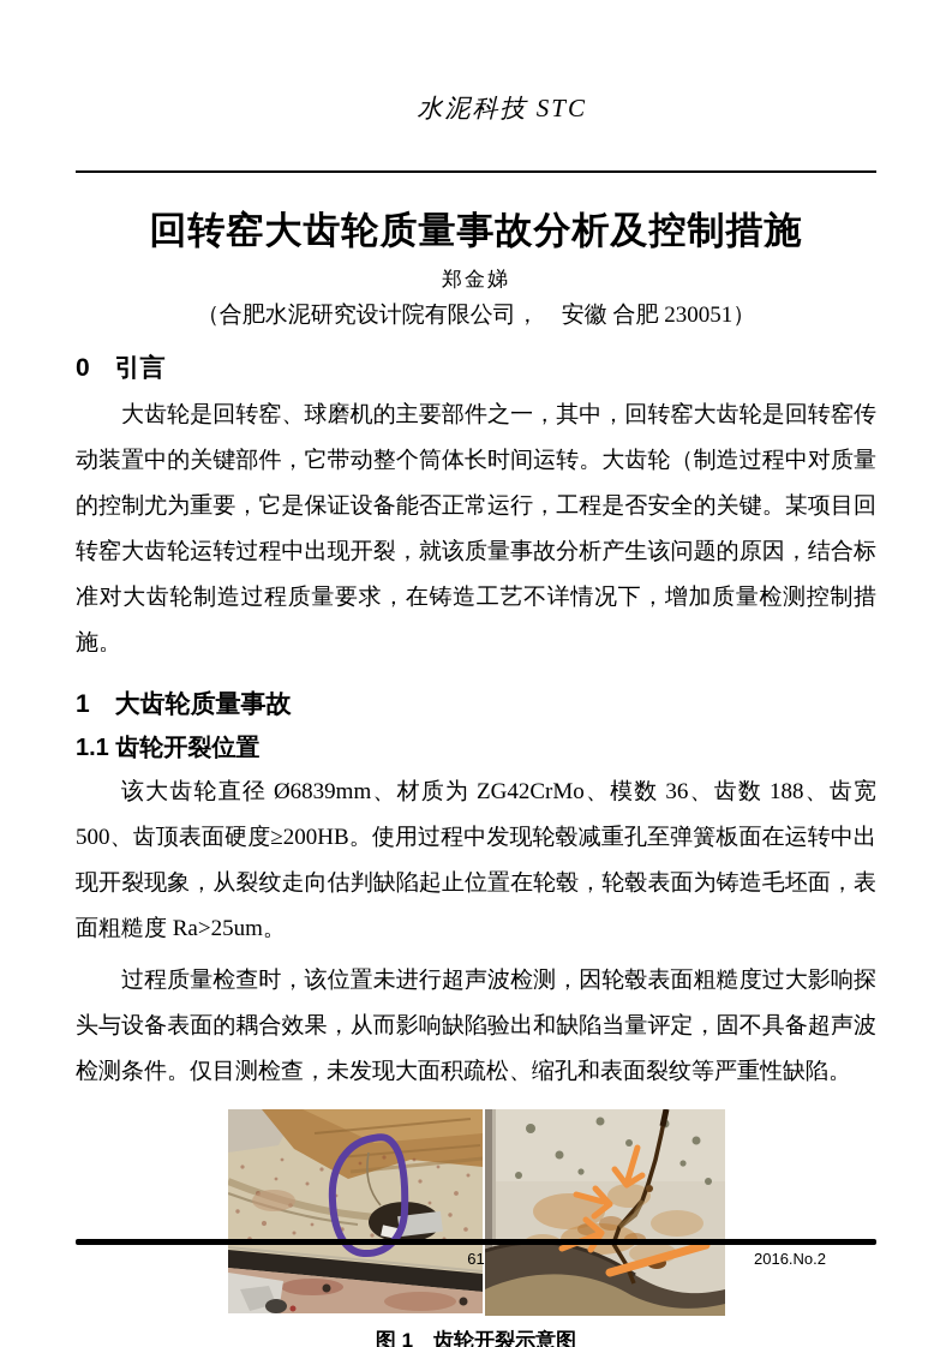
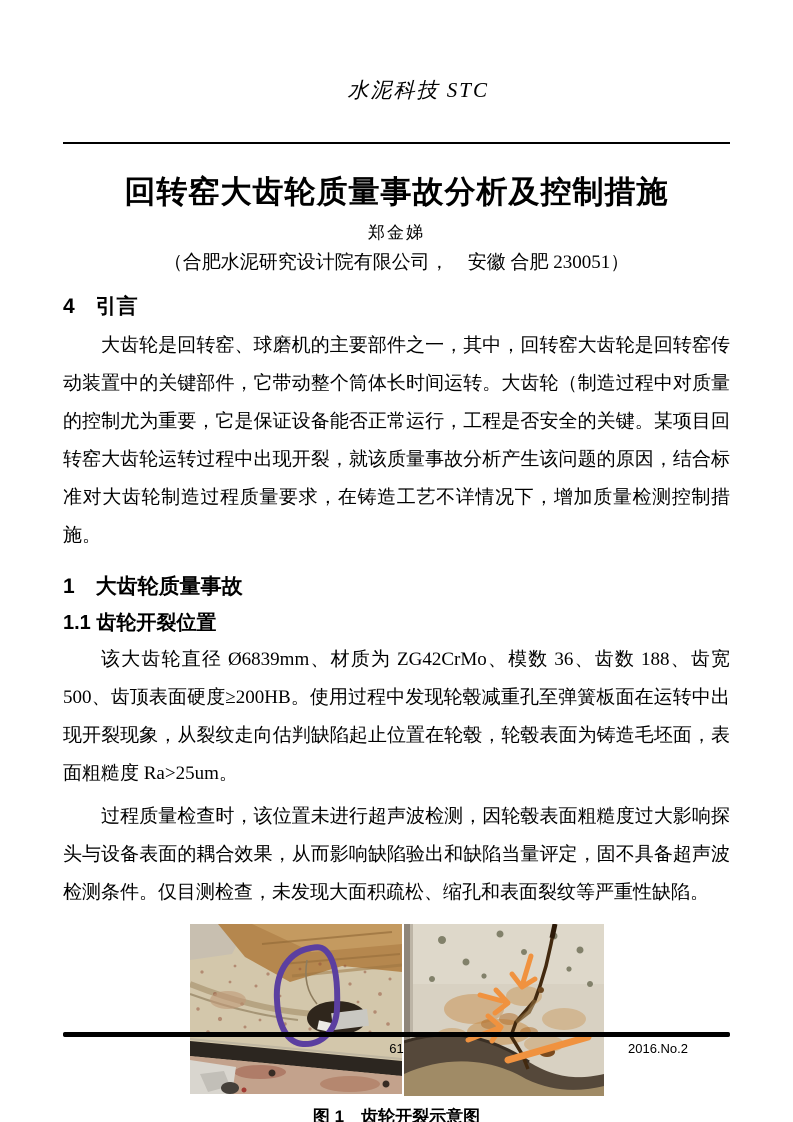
  水泥科技 STC
  回转窑大齿轮质量事故分析及控制措施
  郑金娣
  （合肥水泥研究设计院有限公司， 安徽 合肥 230051）
- 0 引言
+ 4 引言
  大齿轮是回转窑、球磨机的主要部件之一，其中，回转窑大齿轮是回转窑传动装置中的关键部件，它带动整个筒体长时间运转。大齿轮（制造过程中对质量的控制尤为重要，它是保证设备能否正常运行，工程是否安全的关键。某项目回转窑大齿轮运转过程中出现开裂，就该质量事故分析产生该问题的原因，结合标准对大齿轮制造过程质量要求，在铸造工艺不详情况下，增加质量检测控制措施。
  1 大齿轮质量事故
  1.1 齿轮开裂位置
  该大齿轮直径 Ø6839mm、材质为 ZG42CrMo、模数 36、齿数 188、齿宽 500、齿顶表面硬度≥200HB。使用过程中发现轮毂减重孔至弹簧板面在运转中出现开裂现象，从裂纹走向估判缺陷起止位置在轮毂，轮毂表面为铸造毛坯面，表面粗糙度 Ra>25um。
  过程质量检查时，该位置未进行超声波检测，因轮毂表面粗糙度过大影响探头与设备表面的耦合效果，从而影响缺陷验出和缺陷当量评定，固不具备超声波检测条件。仅目测检查，未发现大面积疏松、缩孔和表面裂纹等严重性缺陷。
  图 1 齿轮开裂示意图
  61
  2016.No.2
